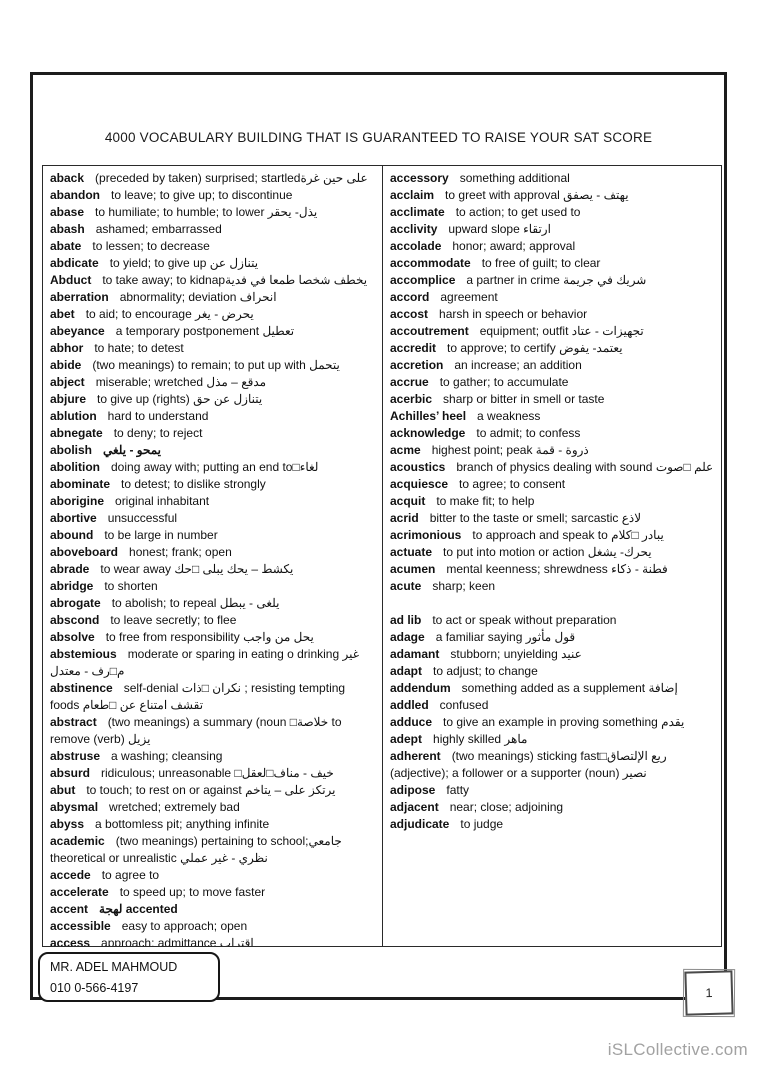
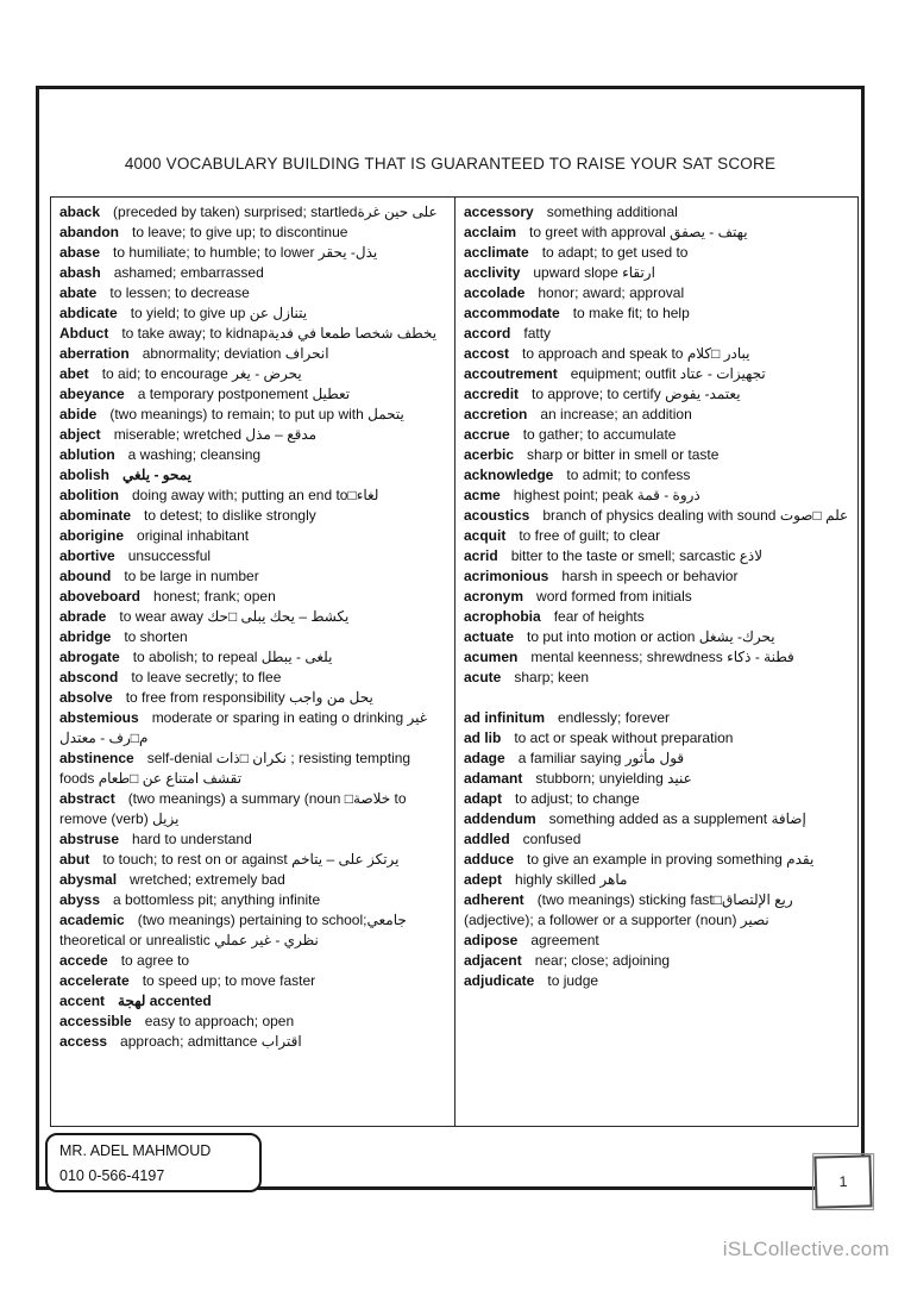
  4000 VOCABULARY BUILDING THAT IS GUARANTEED TO RAISE YOUR SAT SCORE
  aback (preceded by taken) surprised; startledعلى حين غرة
  abandon to leave; to give up; to discontinue
  abase to humiliate; to humble; to lower يذل- يحقر
  abash ashamed; embarrassed
  abate to lessen; to decrease
  abdicate to yield; to give up يتنازل عن
  Abduct to take away; to kidnapيخطف شخصا طمعا في فدية
  aberration abnormality; deviation انحراف
  abet to aid; to encourage يحرض - يغر
  abeyance a temporary postponement تعطيل
- abhor to hate; to detest
  abide (two meanings) to remain; to put up with يتحمل
  abject miserable; wretched مدقع – مذل
- abjure to give up (rights) يتنازل عن حق
- ablution hard to understand
+ ablution a washing; cleansing
- abnegate to deny; to reject
  abolish يمحو - يلغي
  abolition doing away with; putting an end to□لغاء
  abominate to detest; to dislike strongly
  aborigine original inhabitant
  abortive unsuccessful
  abound to be large in number
  aboveboard honest; frank; open
  abrade to wear away يكشط – يحك يبلى □حك
  abridge to shorten
  abrogate to abolish; to repeal يلغى - يبطل
  abscond to leave secretly; to flee
  absolve to free from responsibility يحل من واجب
  abstemious moderate or sparing in eating o drinking غير م□رف - معتدل
  abstinence self-denial نكران □ذات ; resisting tempting foods تقشف امتناع عن □طعام
  abstract (two meanings) a summary (noun □خلاصة to remove (verb) يزيل
- abstruse a washing; cleansing
+ abstruse hard to understand
- absurd ridiculous; unreasonable □خيف - مناف□لعقل
  abut to touch; to rest on or against يرتكز على – يتاخم
  abysmal wretched; extremely bad
  abyss a bottomless pit; anything infinite
  academic (two meanings) pertaining to school;جامعي theoretical or unrealistic نظري - غير عملي
  accede to agree to
  accelerate to speed up; to move faster
  accent لهجة accented
  accessible easy to approach; open
  access approach; admittance اقتراب
  accessory something additional
  acclaim to greet with approval يهتف - يصفق
- acclimate to action; to get used to
+ acclimate to adapt; to get used to
  acclivity upward slope ارتقاء
  accolade honor; award; approval
- accommodate to free of guilt; to clear
+ accommodate to make fit; to help
- accomplice a partner in crime شريك في جريمة
- accord agreement
+ accord fatty
- accost harsh in speech or behavior
+ accost to approach and speak to يبادر □كلام
  accoutrement equipment; outfit تجهيزات - عتاد
  accredit to approve; to certify يعتمد- يفوض
  accretion an increase; an addition
  accrue to gather; to accumulate
  acerbic sharp or bitter in smell or taste
- Achilles’ heel a weakness
  acknowledge to admit; to confess
  acme highest point; peak ذروة - قمة
  acoustics branch of physics dealing with sound علم □صوت
- acquiesce to agree; to consent
- acquit to make fit; to help
+ acquit to free of guilt; to clear
  acrid bitter to the taste or smell; sarcastic لاذع
- acrimonious to approach and speak to يبادر □كلام
+ acrimonious harsh in speech or behavior
+ acronym word formed from initials
+ acrophobia fear of heights
  actuate to put into motion or action يحرك- يشغل
  acumen mental keenness; shrewdness فطنة - ذكاء
  acute sharp; keen
+ ad infinitum endlessly; forever
  ad lib to act or speak without preparation
  adage a familiar saying قول مأثور
  adamant stubborn; unyielding عنيد
  adapt to adjust; to change
  addendum something added as a supplement إضافة
  addled confused
  adduce to give an example in proving something يقدم
  adept highly skilled ماهر
  adherent (two meanings) sticking fast□ريع الإلتصاق (adjective); a follower or a supporter (noun) نصير
- adipose fatty
+ adipose agreement
  adjacent near; close; adjoining
  adjudicate to judge
  MR. ADEL MAHMOUD
  010 0-566-4197
  iSLCollective.com
